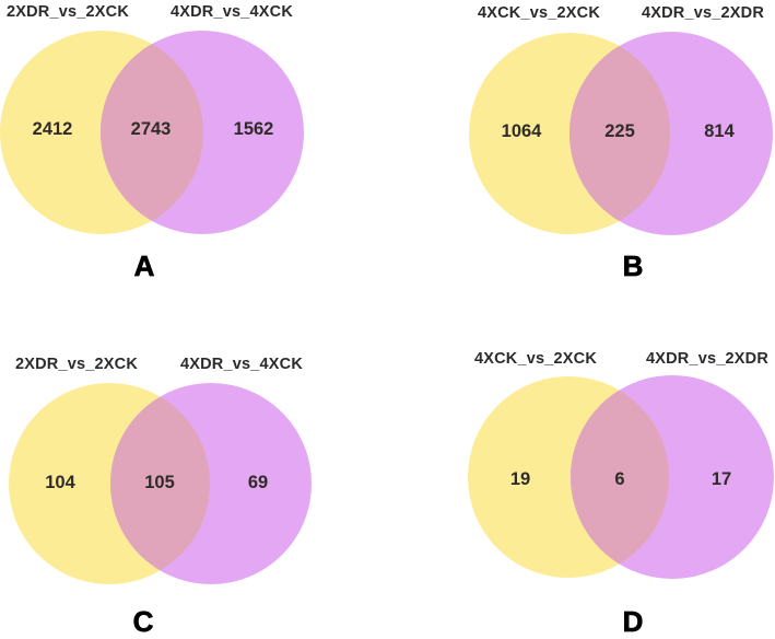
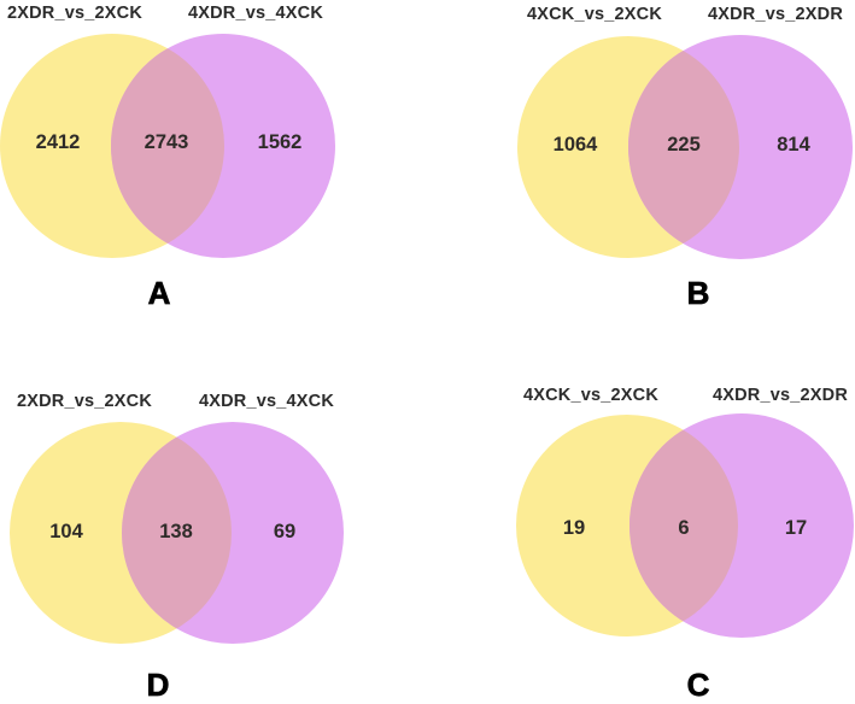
  2XDR_vs_2XCK
  4XDR_vs_4XCK
  2412
  2743
  1562
  A
  4XCK_vs_2XCK
  4XDR_vs_2XDR
  1064
  225
  814
  B
  2XDR_vs_2XCK
  4XDR_vs_4XCK
  104
- 105
+ 138
  69
- C
+ D
  4XCK_vs_2XCK
  4XDR_vs_2XDR
  19
  6
  17
- D
+ C
